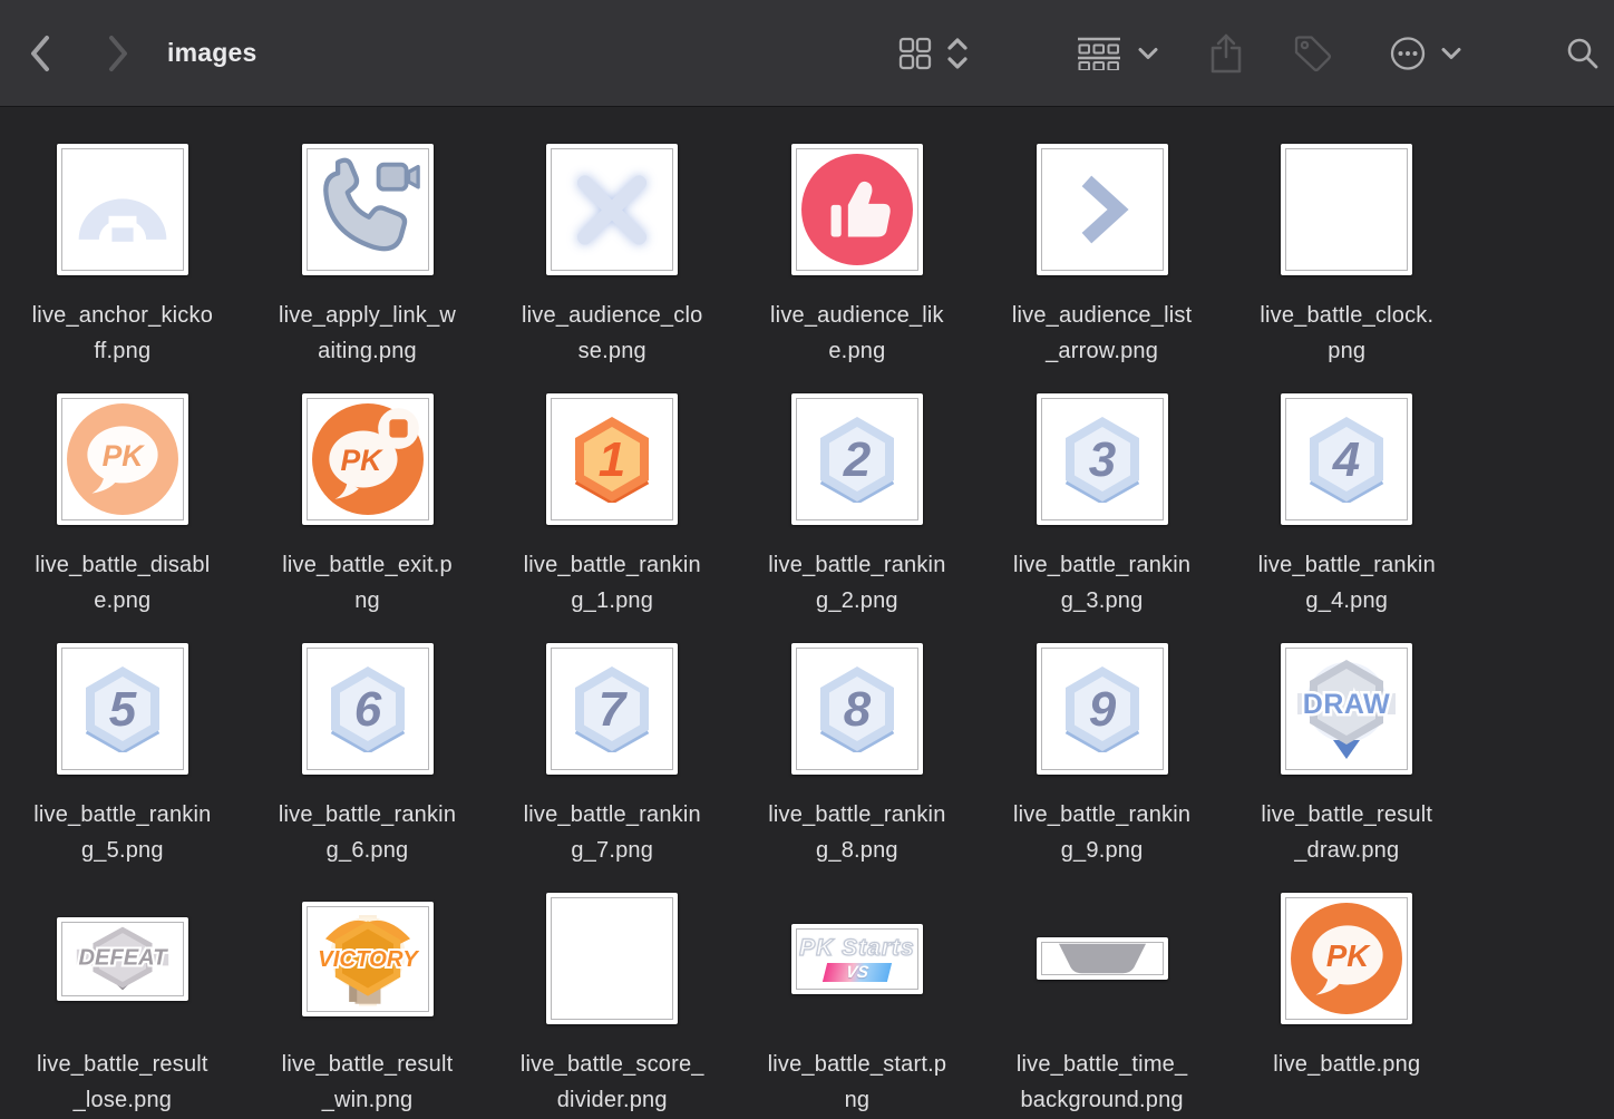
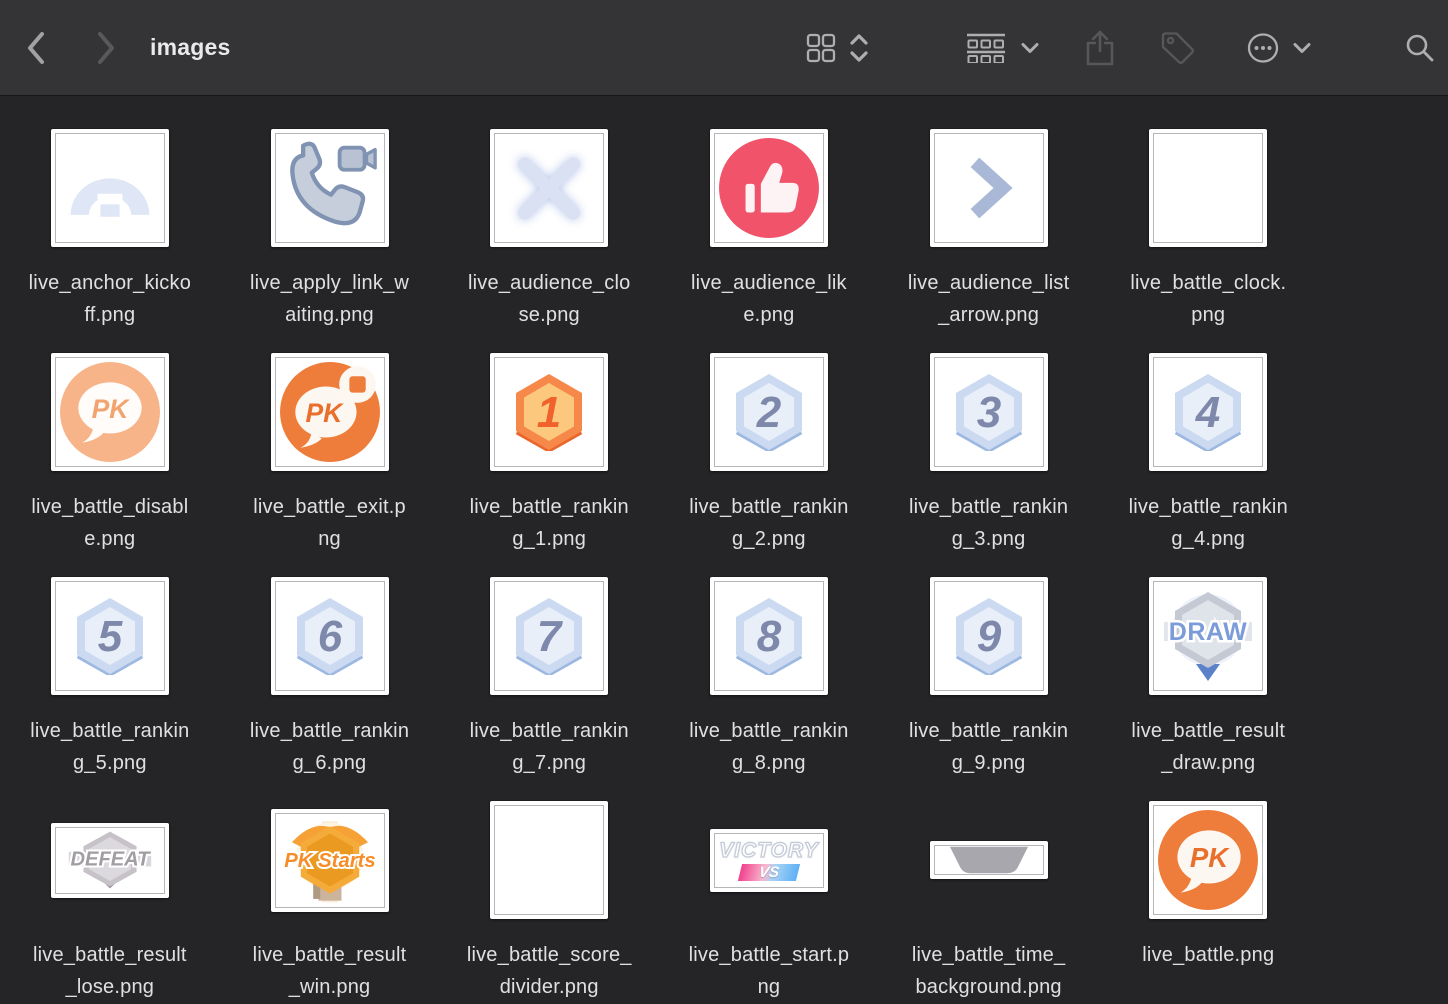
  images
  live_anchor_kicko
  ff.png
  live_apply_link_w
  aiting.png
  live_audience_clo
  se.png
  live_audience_lik
  e.png
  live_audience_list
  _arrow.png
  live_battle_clock.
  png
  PK
  live_battle_disabl
  e.png
  PK
  live_battle_exit.p
  ng
  1
  live_battle_rankin
  g_1.png
  2
  live_battle_rankin
  g_2.png
  3
  live_battle_rankin
  g_3.png
  4
  live_battle_rankin
  g_4.png
  5
  live_battle_rankin
  g_5.png
  6
  live_battle_rankin
  g_6.png
  7
  live_battle_rankin
  g_7.png
  8
  live_battle_rankin
  g_8.png
  9
  live_battle_rankin
  g_9.png
  DRAW
  live_battle_result
  _draw.png
  DEFEAT
  live_battle_result
  _lose.png
- VICTORY
+ PK Starts
  live_battle_result
  _win.png
  live_battle_score_
  divider.png
- PK Starts
+ VICTORY
  live_battle_start.p
  ng
  live_battle_time_
  background.png
  PK
  live_battle.png
